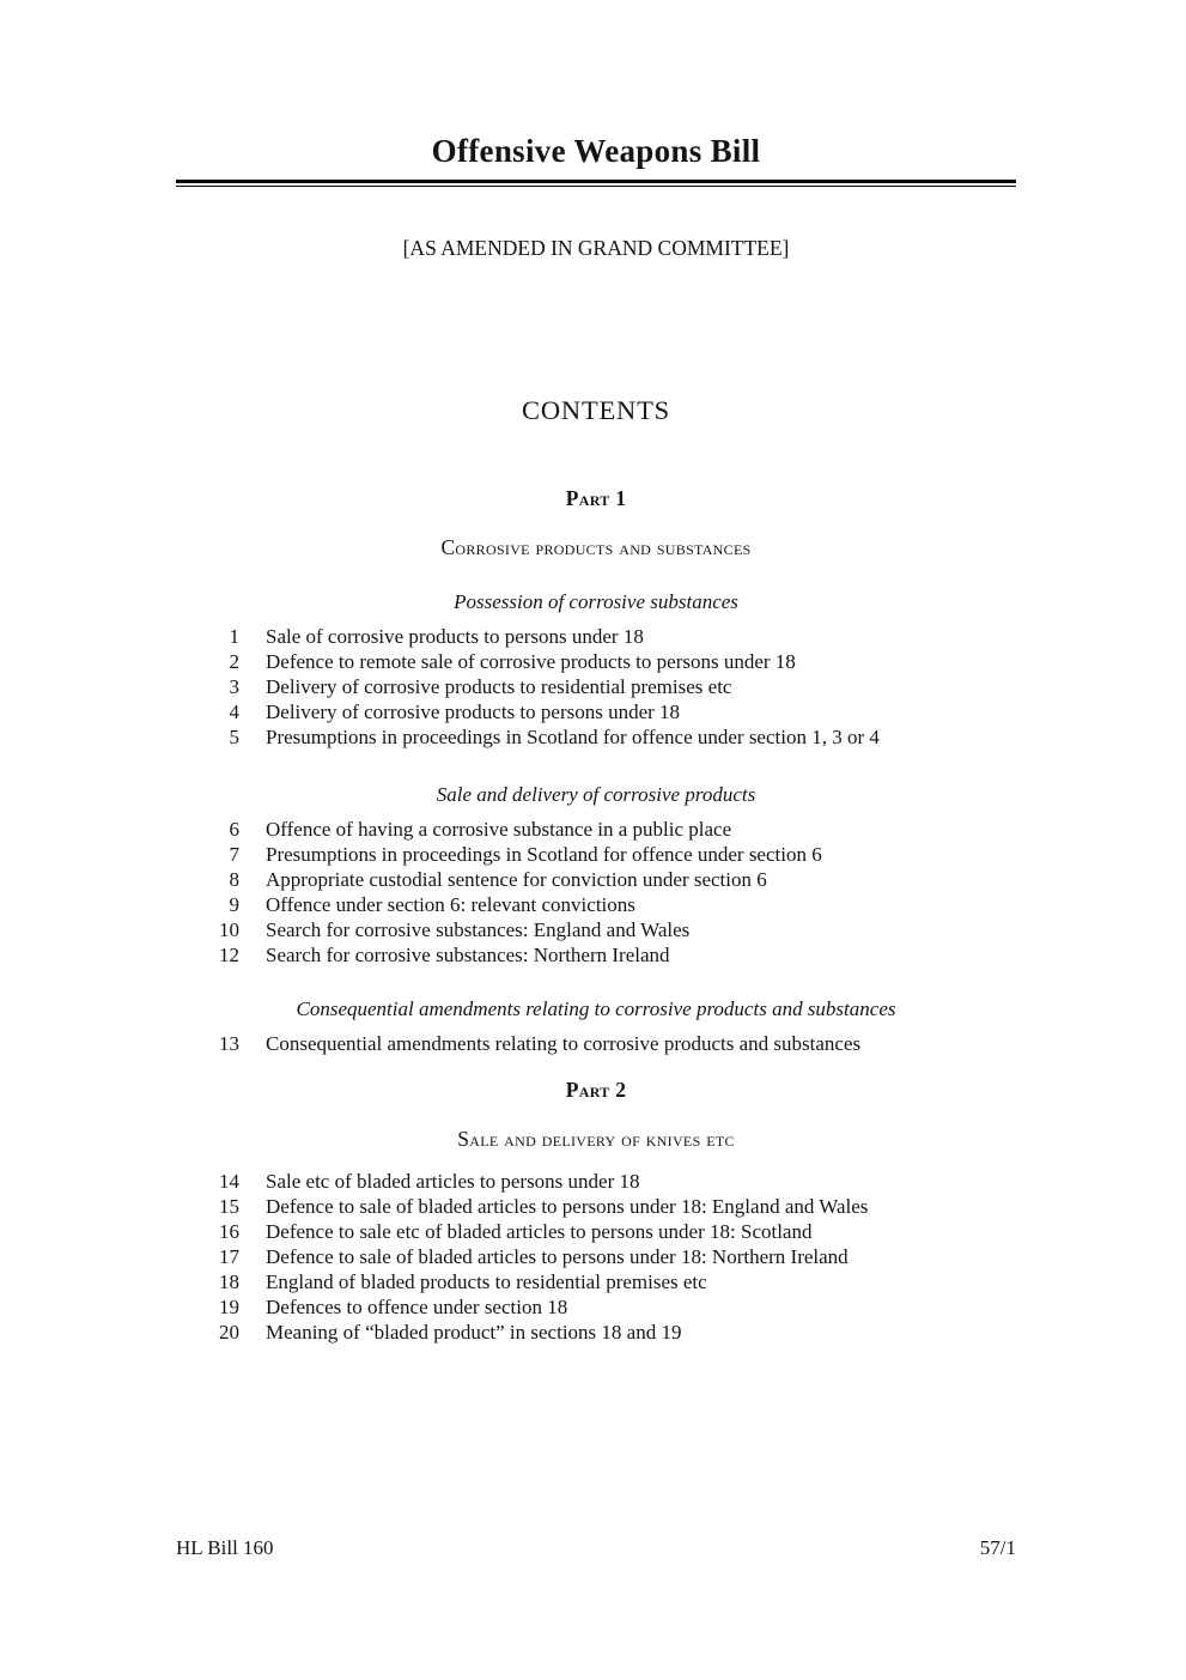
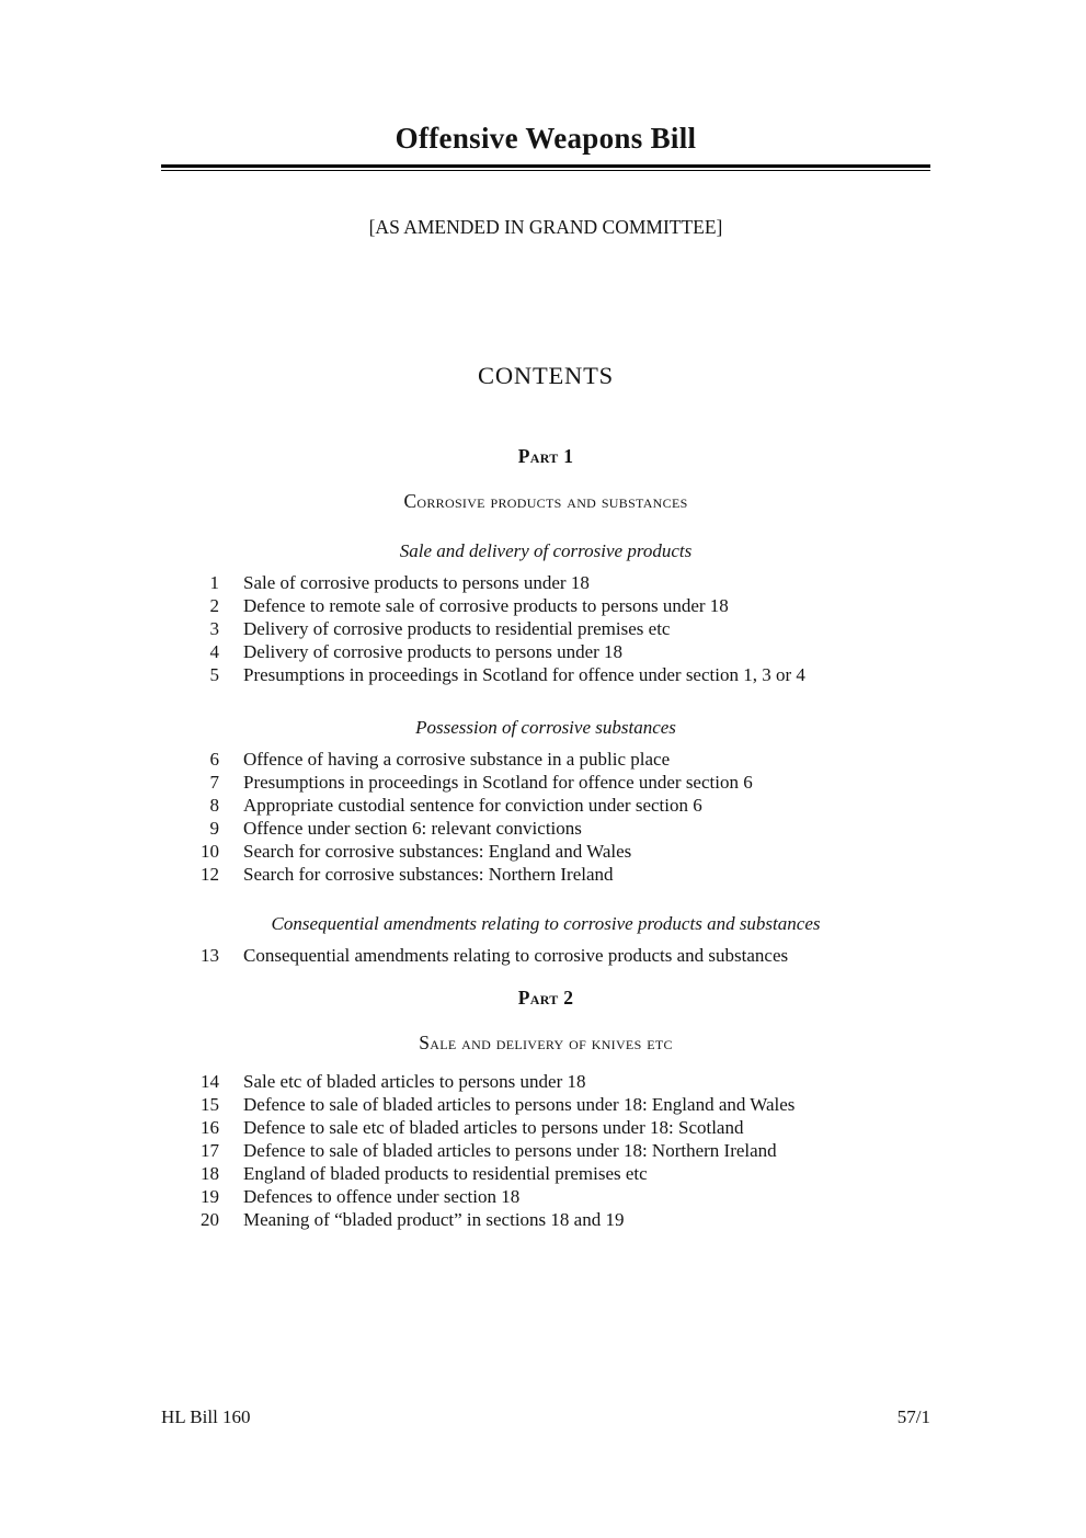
  Offensive Weapons Bill
  [AS AMENDED IN GRAND COMMITTEE]
  CONTENTS
  Part 1
  Corrosive products and substances
- Possession of corrosive substances
+ Sale and delivery of corrosive products
  1
  Sale of corrosive products to persons under 18
  2
  Defence to remote sale of corrosive products to persons under 18
  3
  Delivery of corrosive products to residential premises etc
  4
  Delivery of corrosive products to persons under 18
  5
  Presumptions in proceedings in Scotland for offence under section 1, 3 or 4
- Sale and delivery of corrosive products
+ Possession of corrosive substances
  6
  Offence of having a corrosive substance in a public place
  7
  Presumptions in proceedings in Scotland for offence under section 6
  8
  Appropriate custodial sentence for conviction under section 6
  9
  Offence under section 6: relevant convictions
  10
  Search for corrosive substances: England and Wales
  12
  Search for corrosive substances: Northern Ireland
  Consequential amendments relating to corrosive products and substances
  13
  Consequential amendments relating to corrosive products and substances
  Part 2
  Sale and delivery of knives etc
  14
  Sale etc of bladed articles to persons under 18
  15
  Defence to sale of bladed articles to persons under 18: England and Wales
  16
  Defence to sale etc of bladed articles to persons under 18: Scotland
  17
  Defence to sale of bladed articles to persons under 18: Northern Ireland
  18
  England of bladed products to residential premises etc
  19
  Defences to offence under section 18
  20
  Meaning of “bladed product” in sections 18 and 19
  HL Bill 160
  57/1
